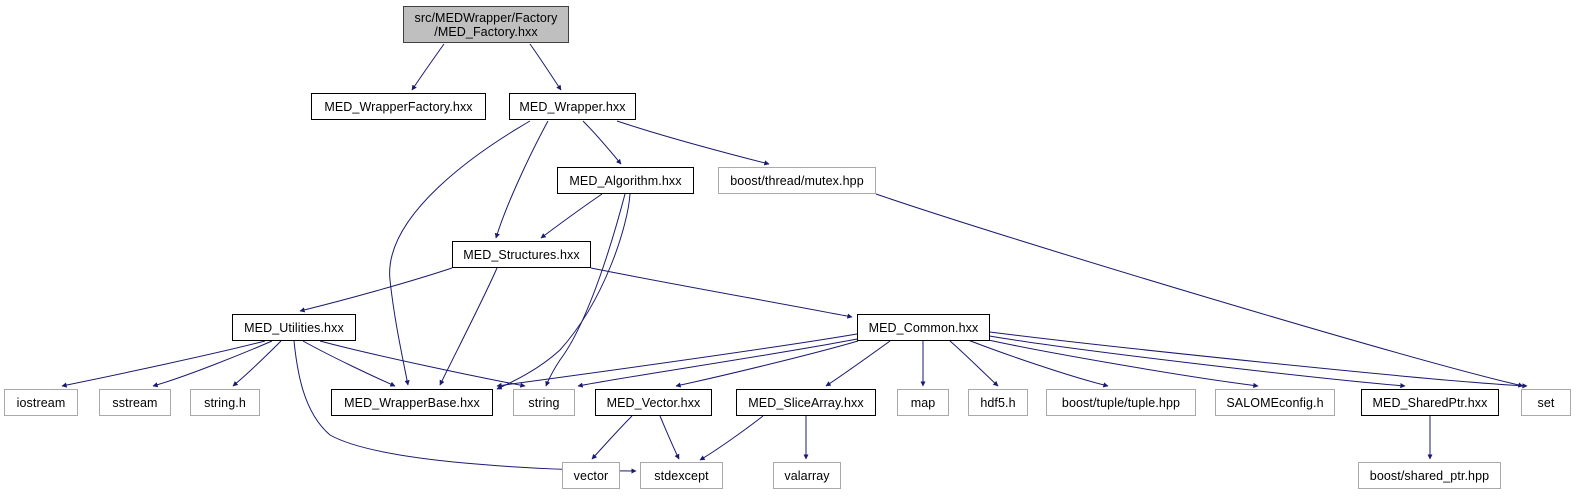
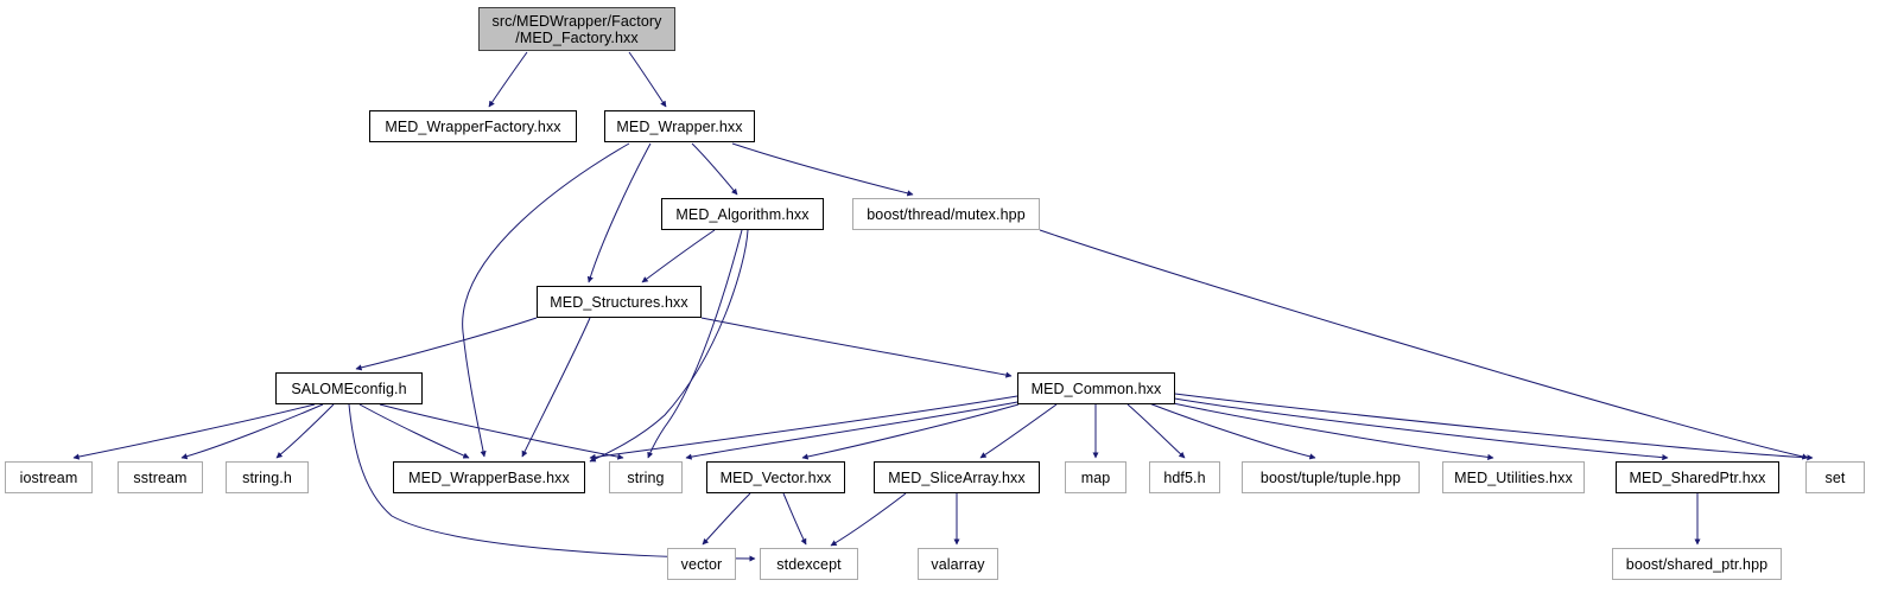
  src/MEDWrapper/Factory
  /MED_Factory.hxx
  MED_WrapperFactory.hxx
  MED_Wrapper.hxx
  MED_Algorithm.hxx
  boost/thread/mutex.hpp
  MED_Structures.hxx
- MED_Utilities.hxx
+ SALOMEconfig.h
  MED_Common.hxx
  iostream
  sstream
  string.h
  MED_WrapperBase.hxx
  string
  MED_Vector.hxx
  MED_SliceArray.hxx
  map
  hdf5.h
  boost/tuple/tuple.hpp
- SALOMEconfig.h
+ MED_Utilities.hxx
  MED_SharedPtr.hxx
  set
  vector
  stdexcept
  valarray
  boost/shared_ptr.hpp
